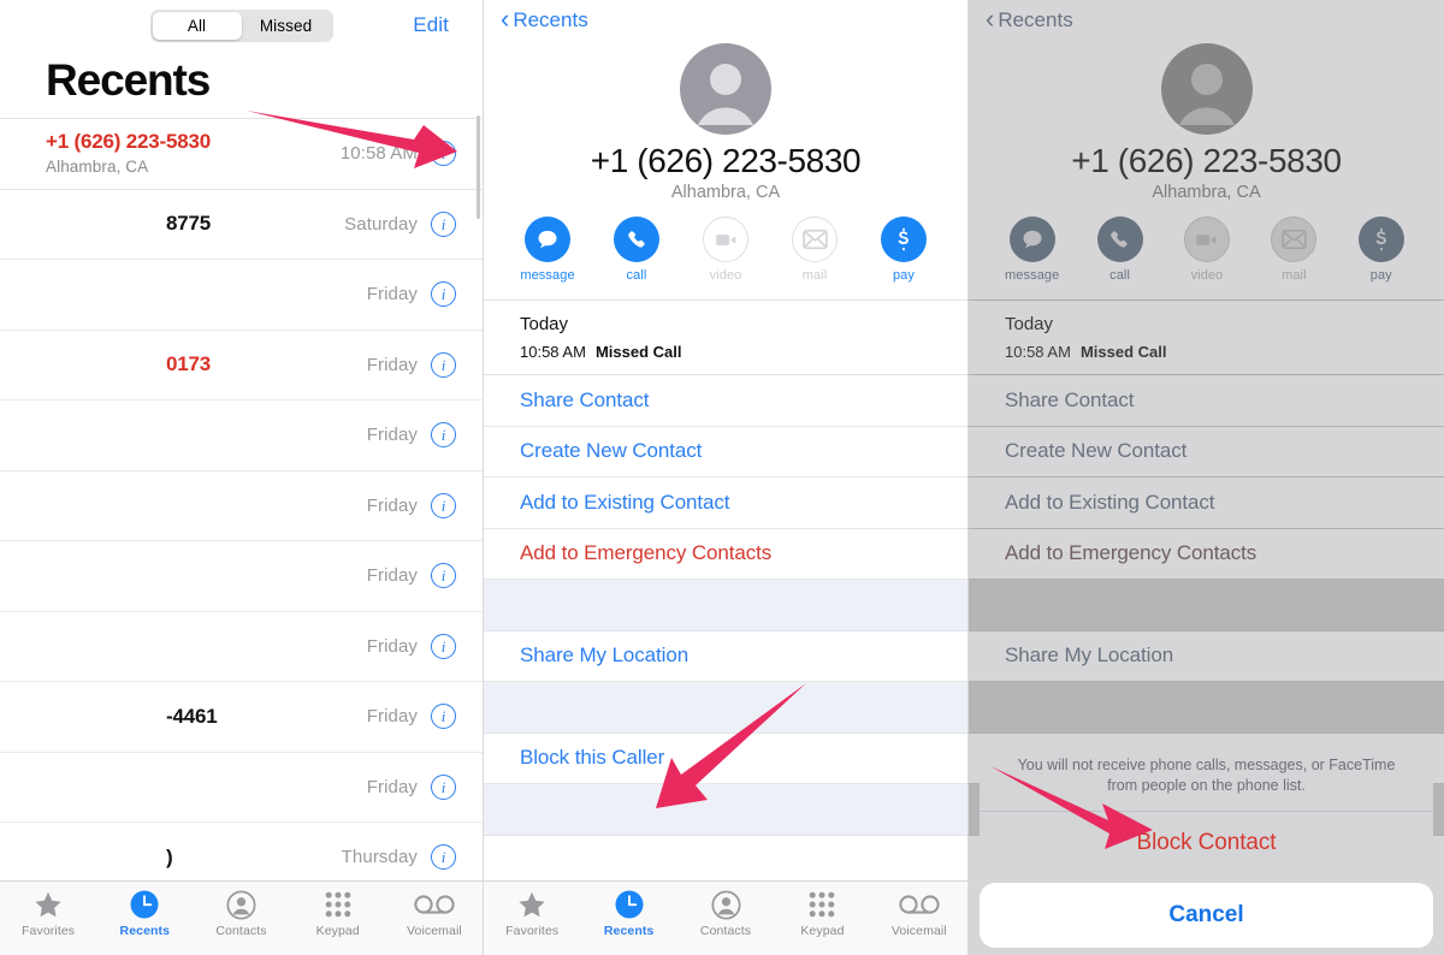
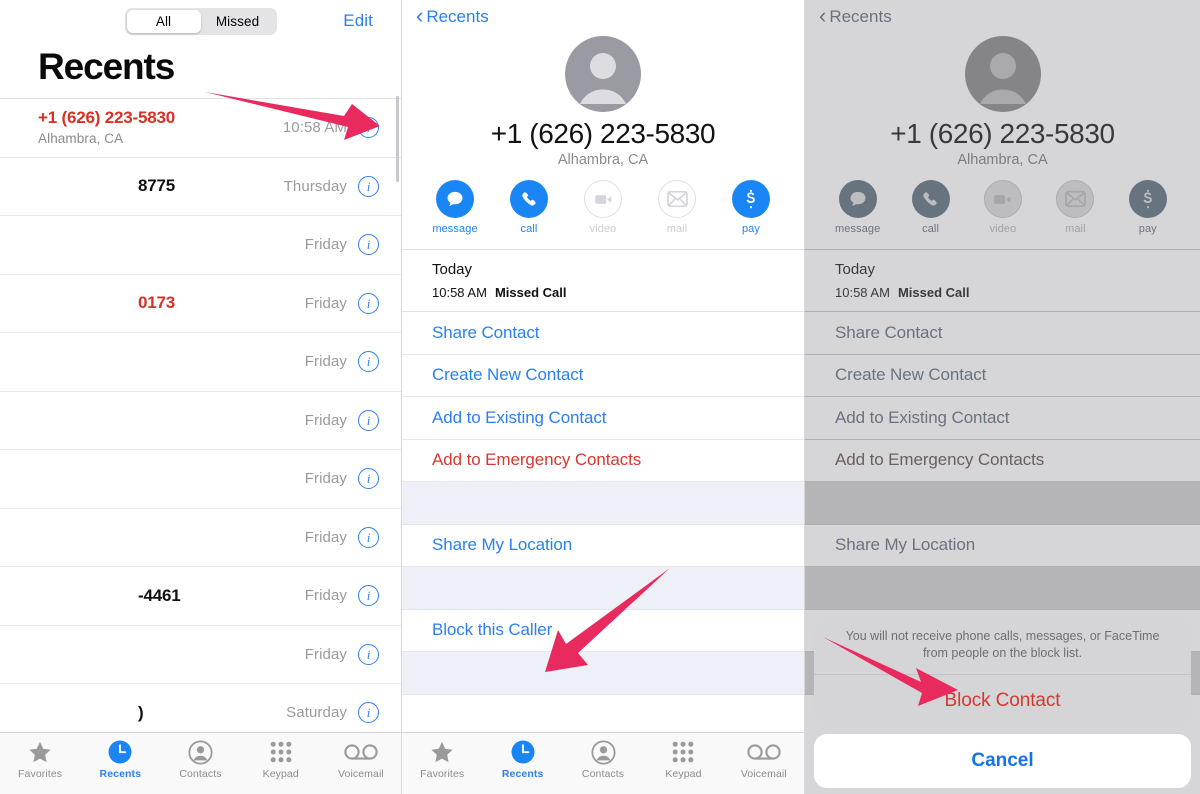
  All
  Missed
  Edit
  Recents
  +1 (626) 223-5830
  Alhambra, CA
  10:58 AM
  8775
- Saturday
+ Thursday
  i
  Friday
  i
  0173
  Friday
  i
  Friday
  i
  Friday
  i
  Friday
  i
  Friday
  i
  -4461
  Friday
  i
  Friday
  i
  )
- Thursday
+ Saturday
  i
  Favorites
  Recents
  Contacts
  Keypad
  Voicemail
  ‹
  Recents
  +1 (626) 223-5830
  Alhambra, CA
  message
  call
  video
  mail
  pay
  Today
  10:58 AM Missed Call
  Share Contact
  Create New Contact
  Add to Existing Contact
  Add to Emergency Contacts
  Share My Location
  Block this Caller
  Favorites
  Recents
  Contacts
  Keypad
  Voicemail
  ‹
  Recents
  +1 (626) 223-5830
  Alhambra, CA
  message
  call
  video
  mail
  pay
  Today
  10:58 AM Missed Call
  Share Contact
  Create New Contact
  Add to Existing Contact
  Add to Emergency Contacts
  Share My Location
- You will not receive phone calls, messages, or FaceTime from people on the phone list.
+ You will not receive phone calls, messages, or FaceTime from people on the block list.
  Block Contact
  Cancel
